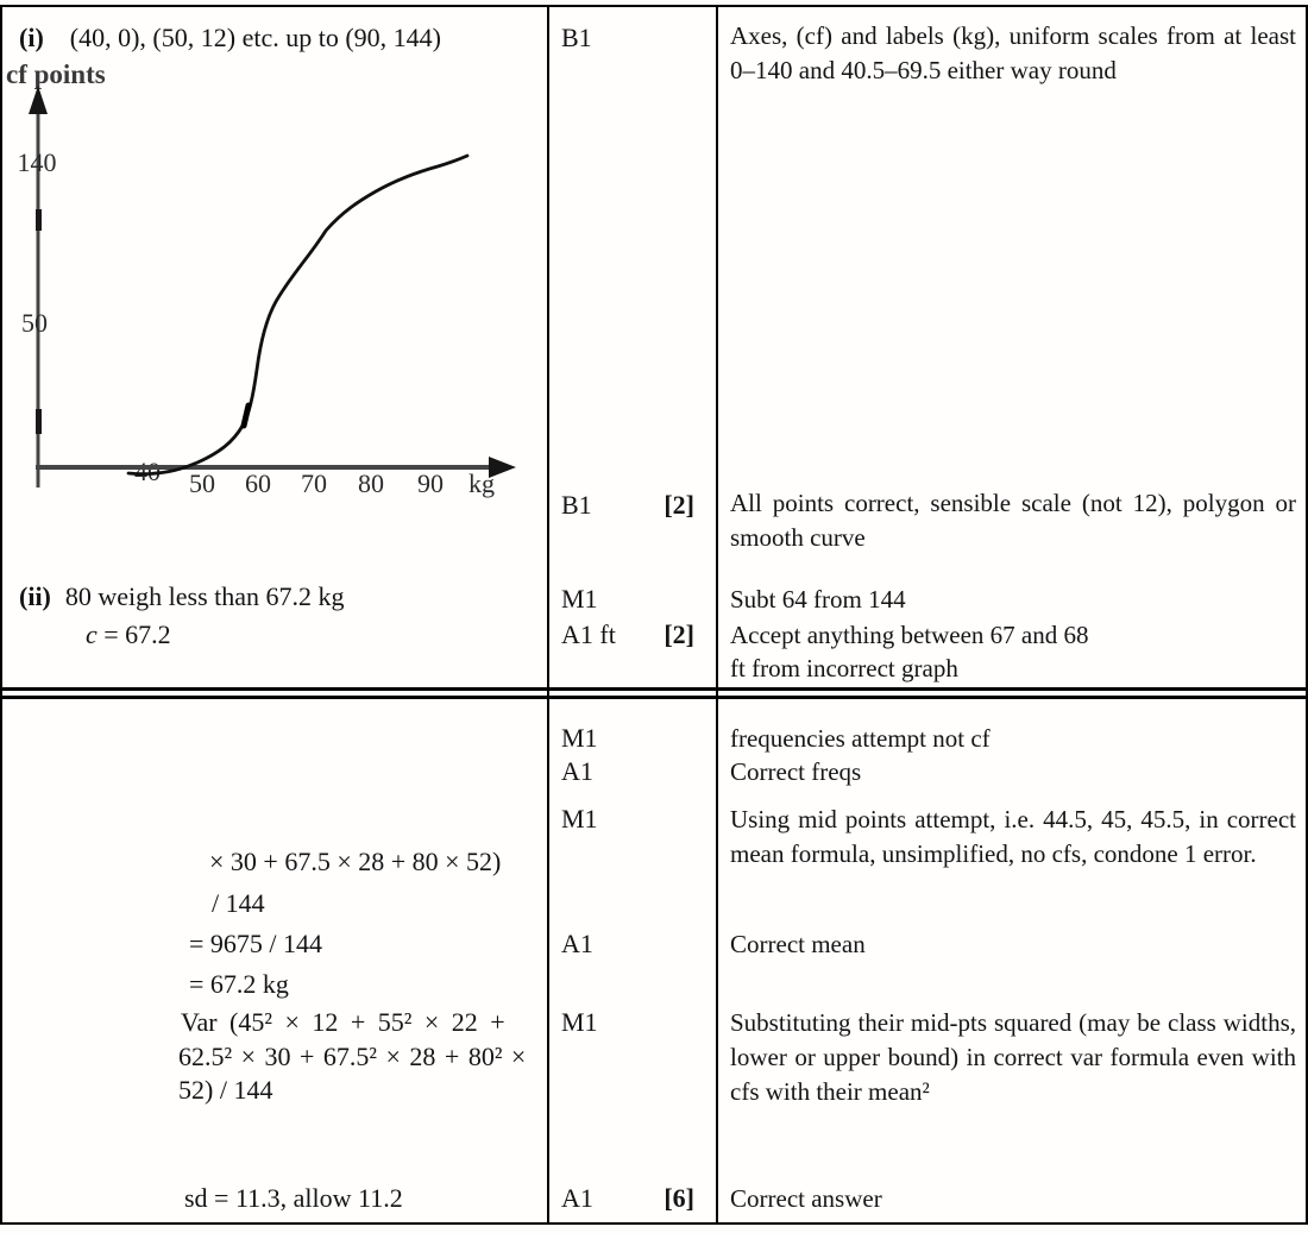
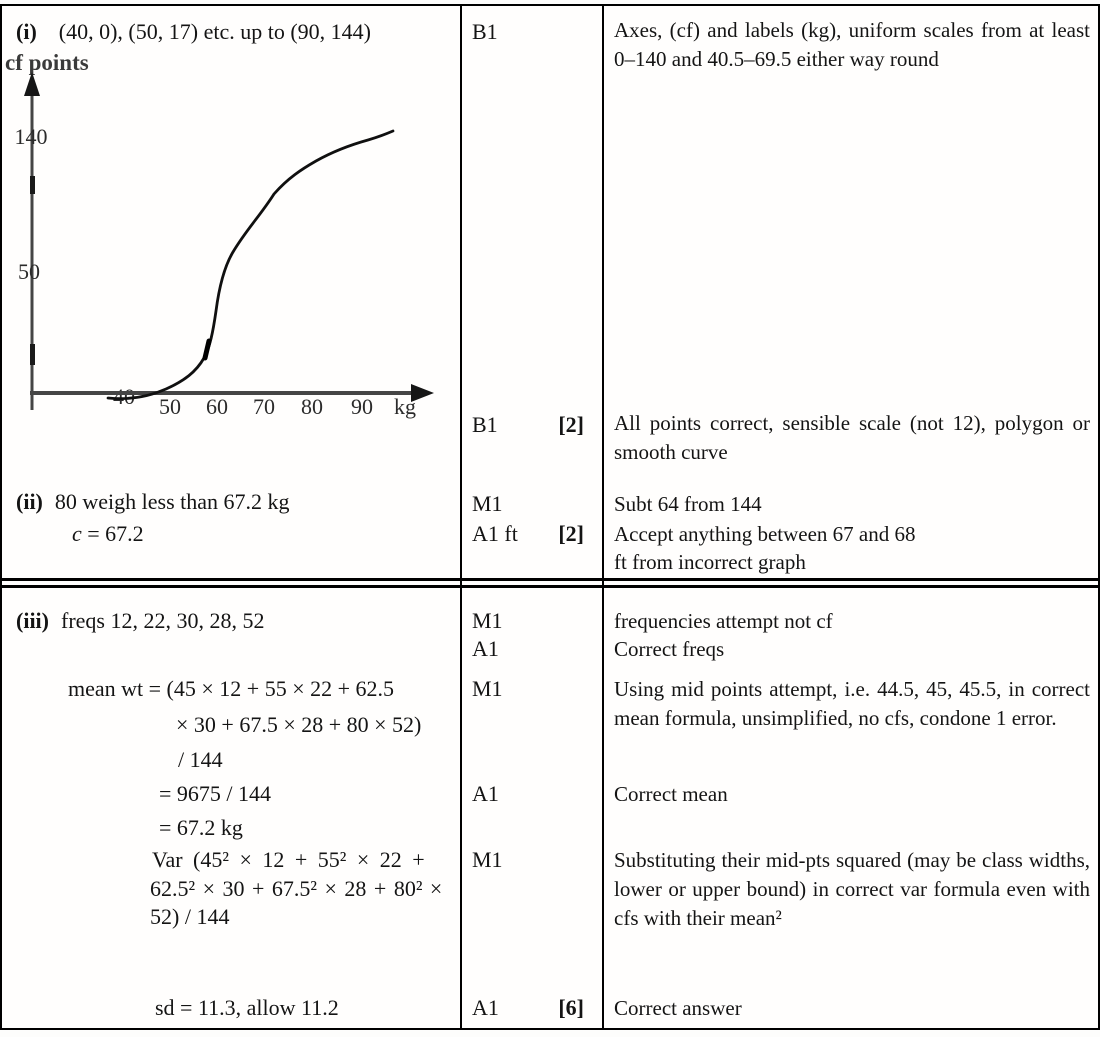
- (i) (40, 0), (50, 12) etc. up to (90, 144)
+ (i) (40, 0), (50, 17) etc. up to (90, 144)
  cf points
  140
  50
  40
  50
  60
  70
  80
  90
  kg
  (ii) 80 weigh less than 67.2 kg
  c = 67.2
  B1
  B1
  [2]
  M1
  A1 ft
  [2]
  Axes, (cf) and labels (kg), uniform scales from at least 0–140 and 40.5–69.5 either way round
  All points correct, sensible scale (not 12), polygon or smooth curve
  Subt 64 from 144
  Accept anything between 67 and 68
  ft from incorrect graph
+ (iii) freqs 12, 22, 30, 28, 52
+ mean wt = (45 × 12 + 55 × 22 + 62.5
  × 30 + 67.5 × 28 + 80 × 52)
  / 144
  = 9675 / 144
  = 67.2 kg
  Var (45² × 12 + 55² × 22 +
  62.5² × 30 + 67.5² × 28 + 80² ×
  52) / 144
  sd = 11.3, allow 11.2
  M1
  A1
  M1
  A1
  M1
  A1
  [6]
  frequencies attempt not cf
  Correct freqs
  Using mid points attempt, i.e. 44.5, 45, 45.5, in correct mean formula, unsimplified, no cfs, condone 1 error.
  Correct mean
  Substituting their mid-pts squared (may be class widths, lower or upper bound) in correct var formula even with cfs with their mean²
  Correct answer
